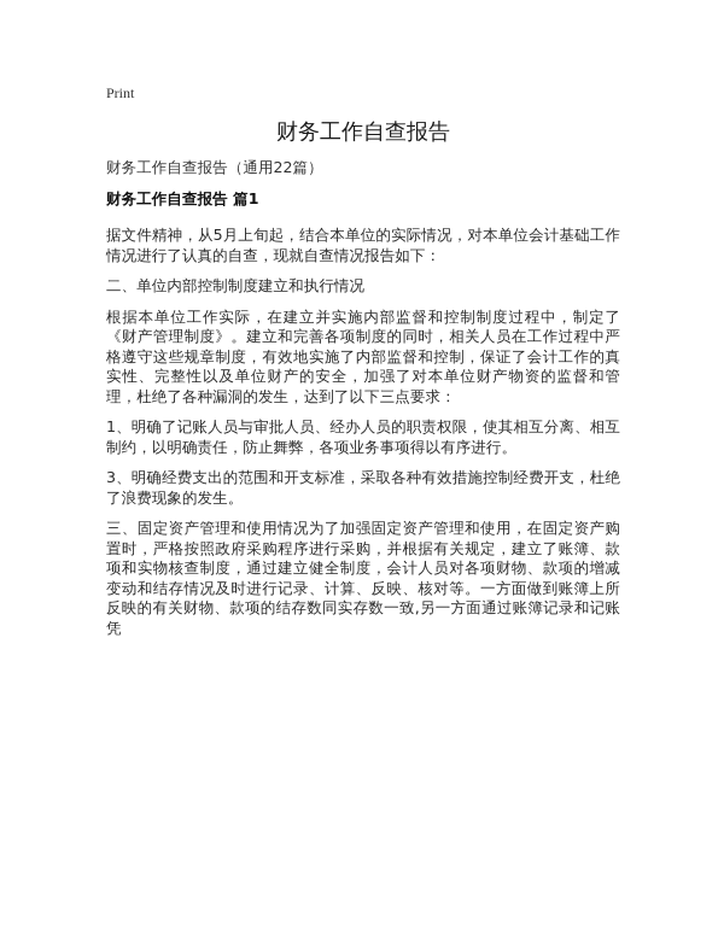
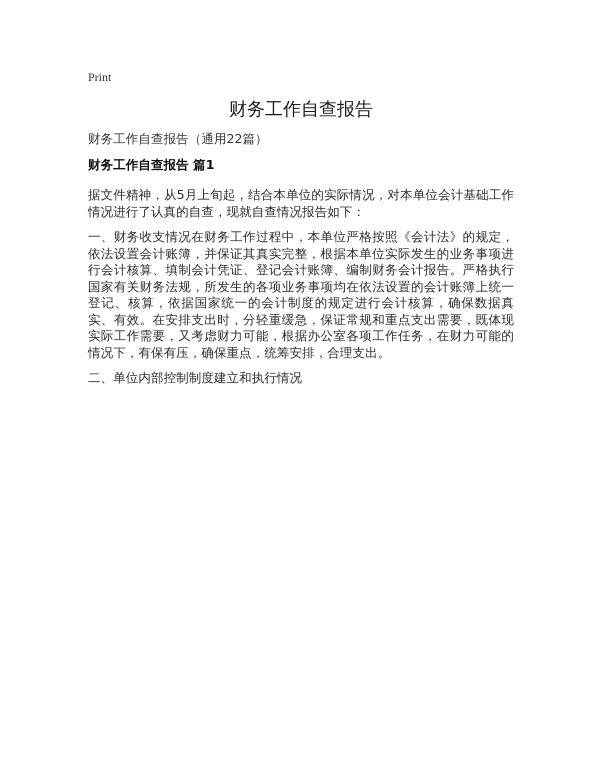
  Print
  财务工作自查报告
  财务工作自查报告（通用22篇）
  财务工作自查报告 篇1
  据文件精神，从5月上旬起，结合本单位的实际情况，对本单位会计基础工作情况进行了认真的自查，现就自查情况报告如下：
+ 一、财务收支情况在财务工作过程中，本单位严格按照《会计法》的规定，依法设置会计账簿，并保证其真实完整，根据本单位实际发生的业务事项进行会计核算、填制会计凭证、登记会计账簿、编制财务会计报告。严格执行国家有关财务法规，所发生的各项业务事项均在依法设置的会计账簿上统一登记、核算，依据国家统一的会计制度的规定进行会计核算，确保数据真实、有效。在安排支出时，分轻重缓急，保证常规和重点支出需要，既体现实际工作需要，又考虑财力可能，根据办公室各项工作任务，在财力可能的情况下，有保有压，确保重点，统筹安排，合理支出。
  二、单位内部控制制度建立和执行情况
- 根据本单位工作实际，在建立并实施内部监督和控制制度过程中，制定了《财产管理制度》。建立和完善各项制度的同时，相关人员在工作过程中严格遵守这些规章制度，有效地实施了内部监督和控制，保证了会计工作的真实性、完整性以及单位财产的安全，加强了对本单位财产物资的监督和管理，杜绝了各种漏洞的发生，达到了以下三点要求：
- 1、明确了记账人员与审批人员、经办人员的职责权限，使其相互分离、相互制约，以明确责任，防止舞弊，各项业务事项得以有序进行。
- 3、明确经费支出的范围和开支标准，采取各种有效措施控制经费开支，杜绝了浪费现象的发生。
- 三、固定资产管理和使用情况为了加强固定资产管理和使用，在固定资产购置时，严格按照政府采购程序进行采购，并根据有关规定，建立了账簿、款项和实物核查制度，通过建立健全制度，会计人员对各项财物、款项的增减变动和结存情况及时进行记录、计算、反映、核对等。一方面做到账簿上所反映的有关财物、款项的结存数同实存数一致,另一方面通过账簿记录和记账凭
